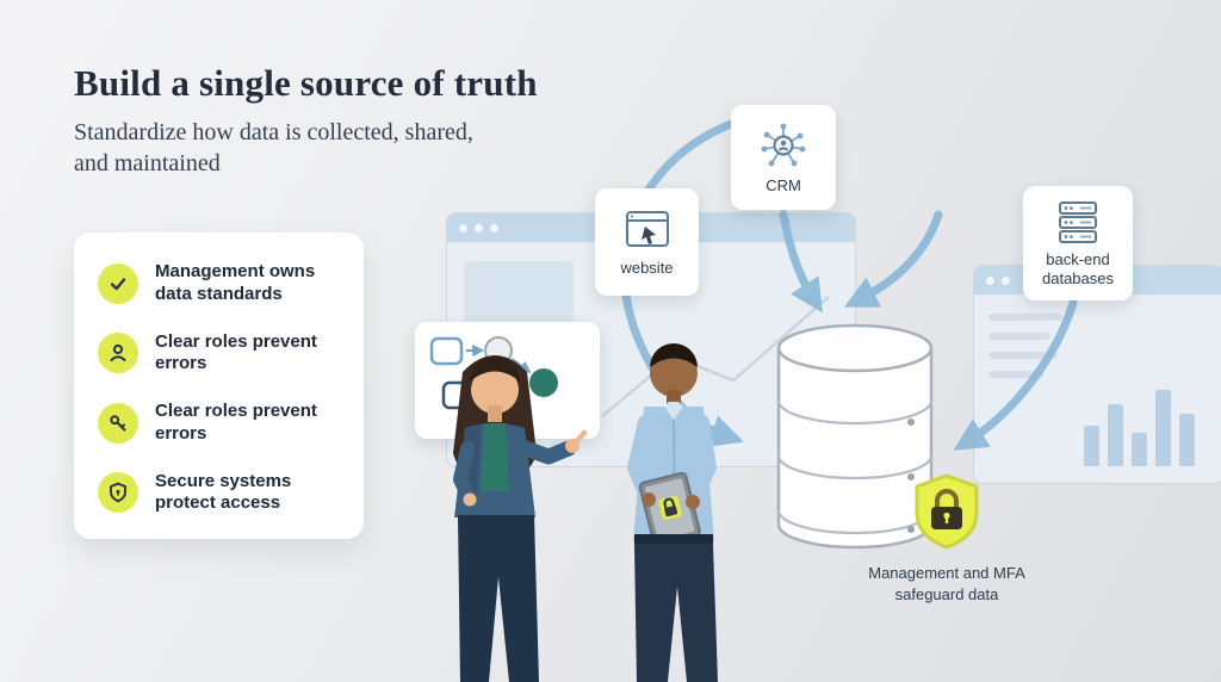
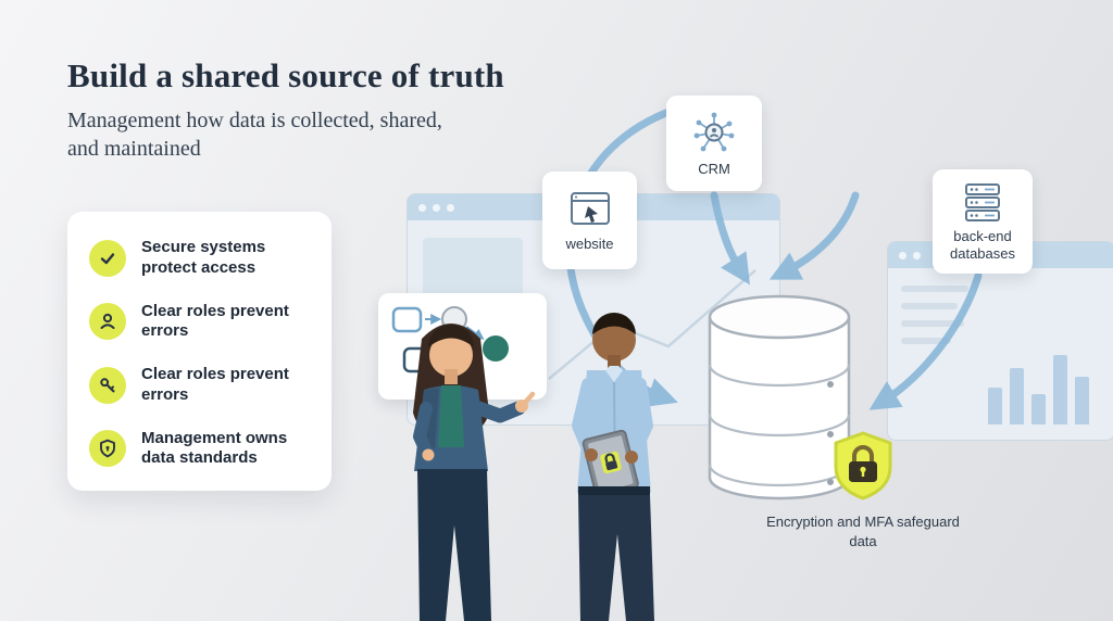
- Build a single source of truth
+ Build a shared source of truth
- Standardize how data is collected, shared, and maintained
+ Management how data is collected, shared, and maintained
- Management owns data standards
+ Secure systems protect access
  Clear roles prevent errors
  Clear roles prevent errors
- Secure systems protect access
+ Management owns data standards
  website
  CRM
  back-end databases
- Management and MFA safeguard data
+ Encryption and MFA safeguard data
